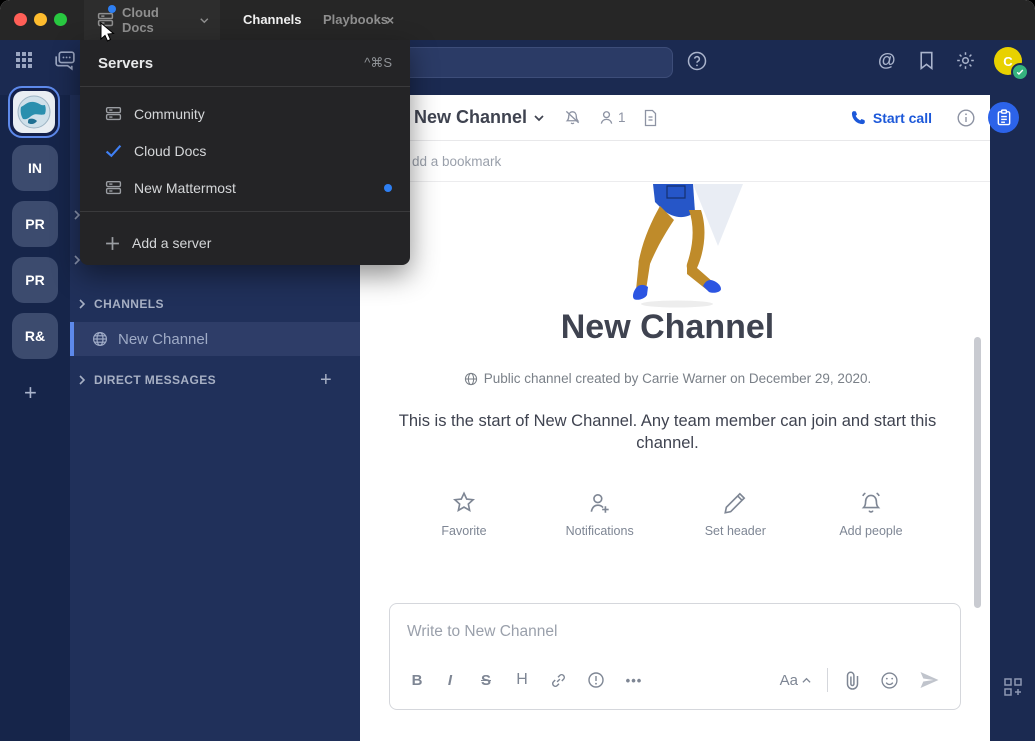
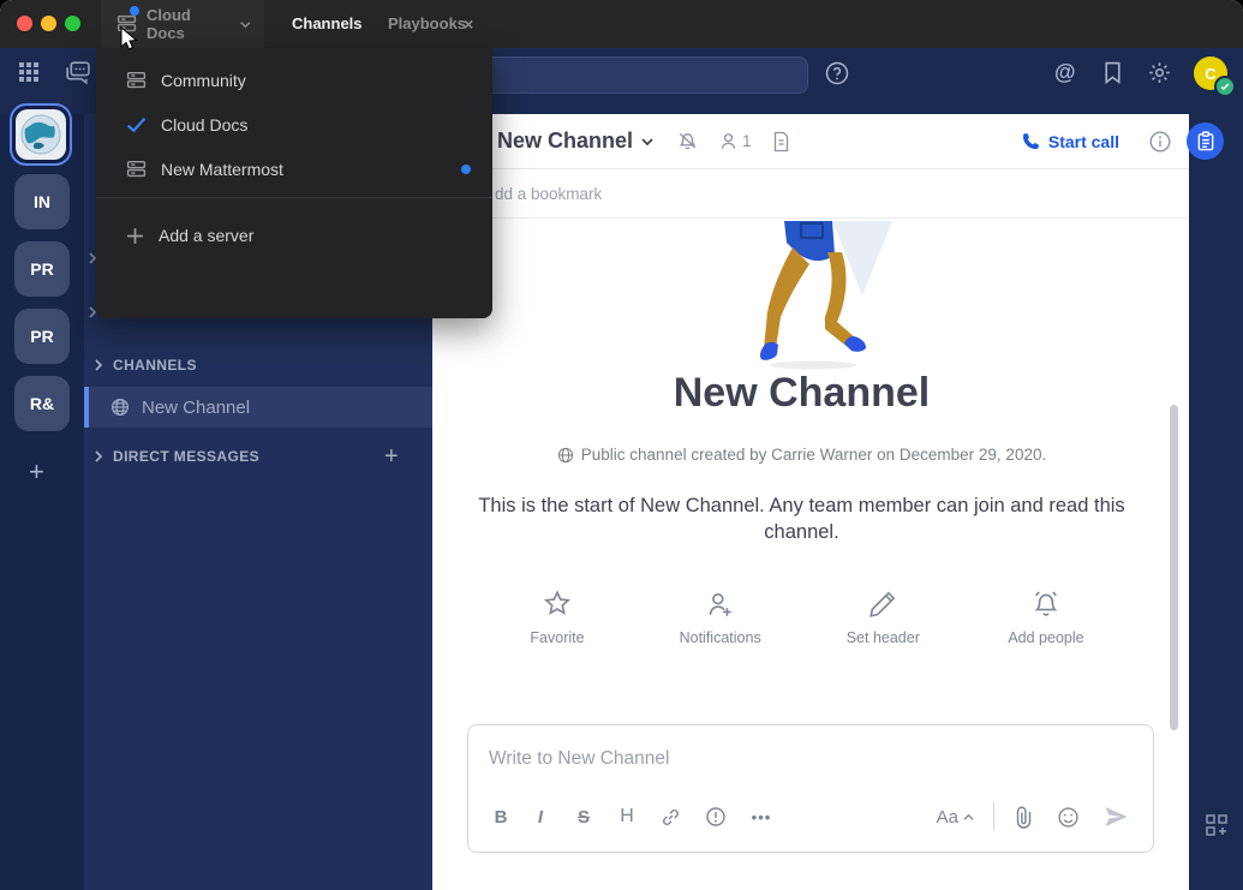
  Cloud Docs
  Channels
  Playbooks
  ×
  @
  C
  IN
  PR
  PR
  R&
  +
  CHANNELS
  New Channel
  DIRECT MESSAGES
  +
  New Channel
  1
  Start call
  dd a bookmark
  New Channel
  Public channel created by Carrie Warner on December 29, 2020.
- This is the start of New Channel. Any team member can join and start this channel.
+ This is the start of New Channel. Any team member can join and read this channel.
  Favorite
  Notifications
  Set header
  Add people
  Write to New Channel
  B
  I
  S
  H
  •••
  Aa
- Servers
- ^⌘S
  Community
  Cloud Docs
  New Mattermost
  Add a server
